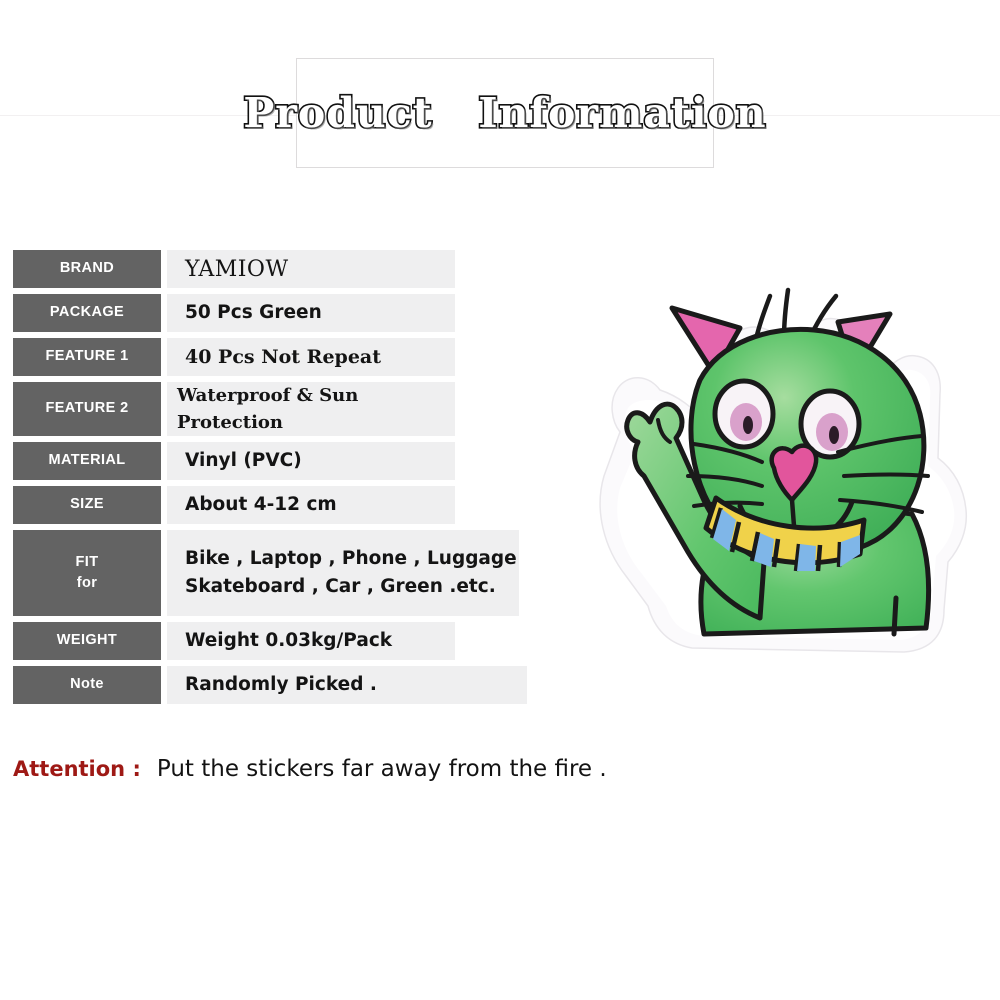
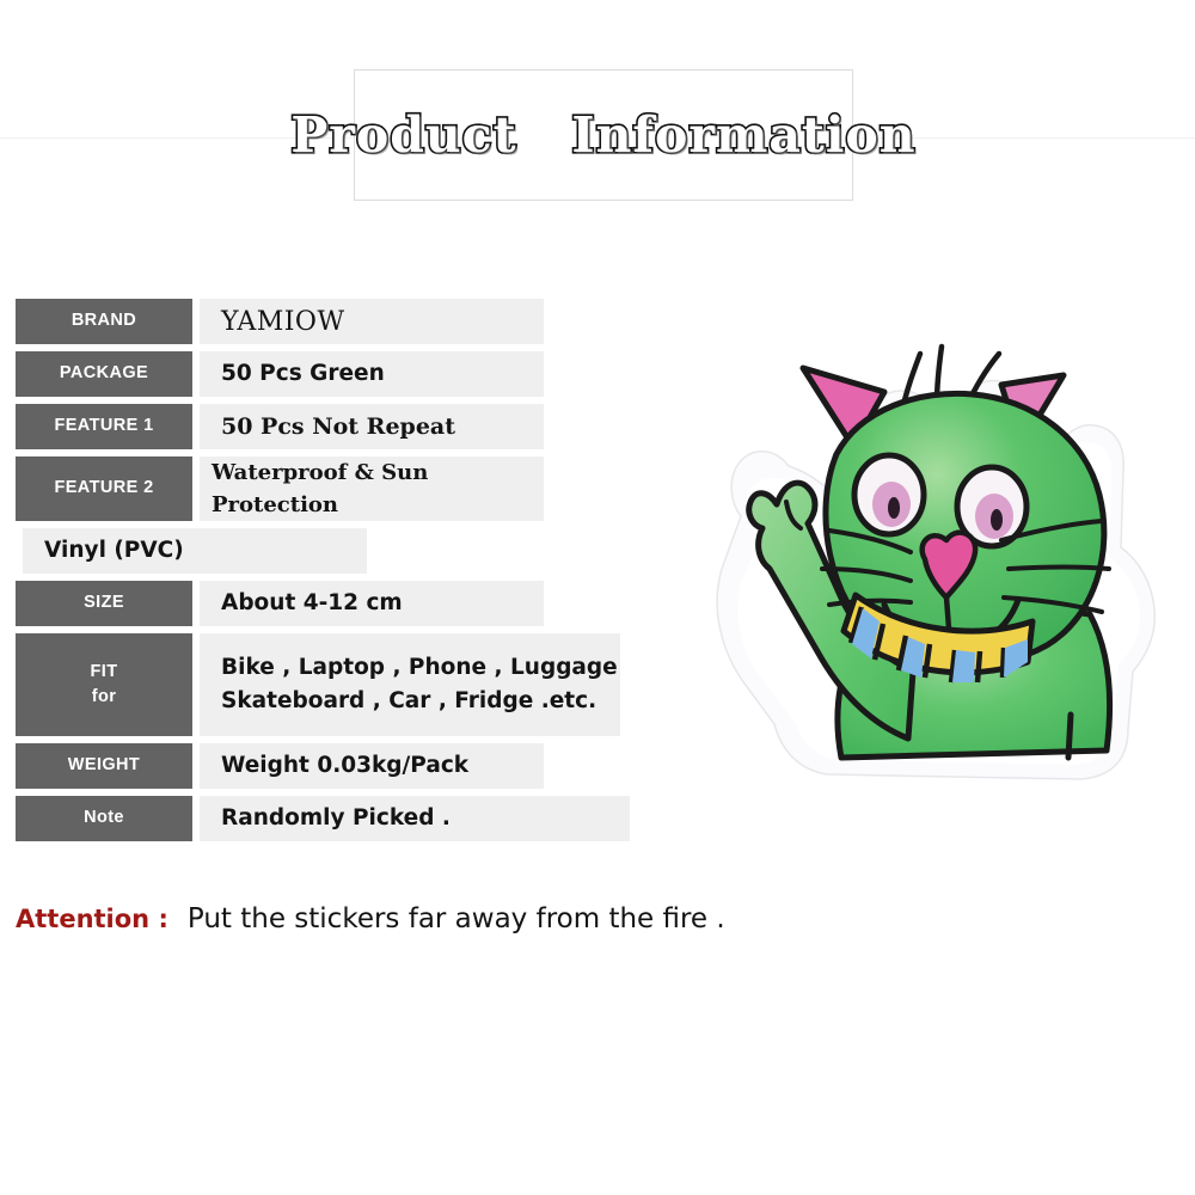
  Product Information
  BRAND
  YAMIOW
  PACKAGE
  50 Pcs Green
  FEATURE 1
- 40 Pcs Not Repeat
+ 50 Pcs Not Repeat
  FEATURE 2
  Waterproof & Sun Protection
- MATERIAL
  Vinyl (PVC)
  SIZE
  About 4-12 cm
  FIT
  for
  Bike , Laptop , Phone , Luggag
- Skateboard , Car , Green .etc.
+ Skateboard , Car , Fridge .etc.
  WEIGHT
  Weight 0.03kg/Pack
  Note
  Randomly Picked .
  Attention :
  Put the stickers far away from the fire .
